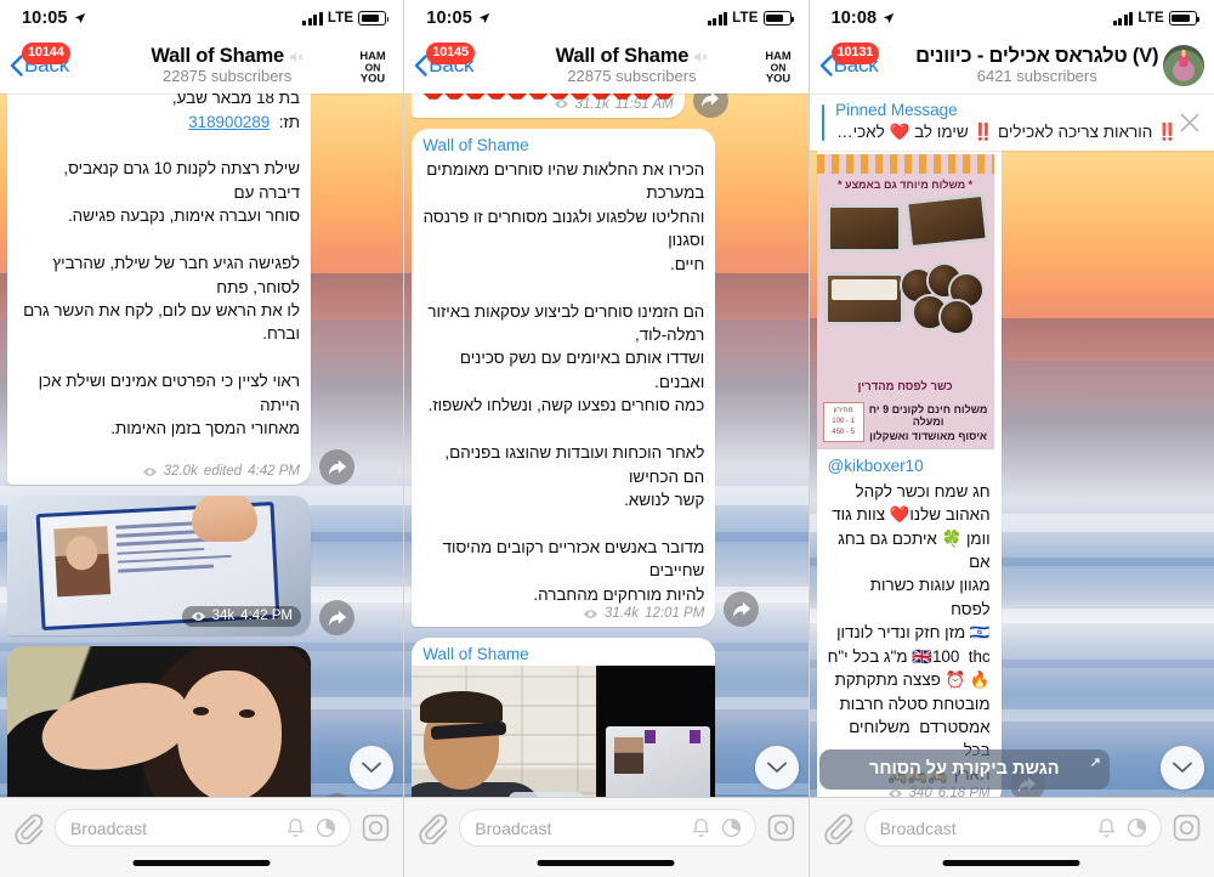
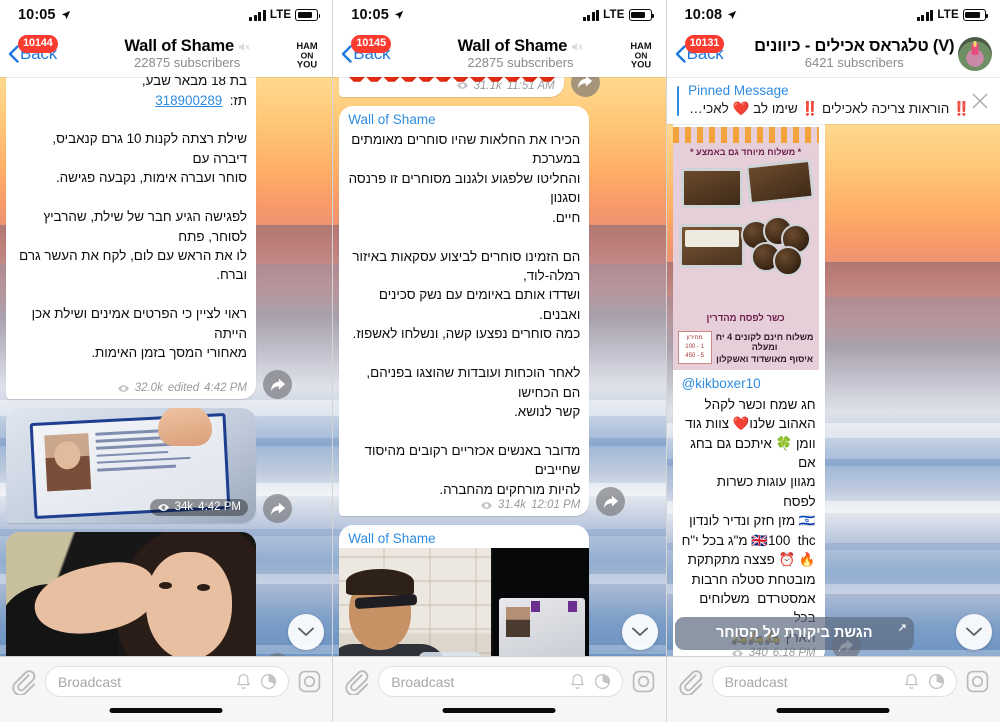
  10:05
  LTE
  Back
  10144
  Wall of Shame
  22875 subscribers
  HAM
  ON
  YOU
  בת 18 מבאר שבע,
  תז: 318900289
  שילת רצתה לקנות 10 גרם קנאביס, דיברה עם
  סוחר ועברה אימות, נקבעה פגישה.
  לפגישה הגיע חבר של שילת, שהרביץ לסוחר, פתח
  לו את הראש עם לום, לקח את העשר גרם וברח.
  ראוי לציין כי הפרטים אמינים ושילת אכן הייתה
  מאחורי המסך בזמן האימות.
  32.0k
  edited
  4:42 PM
  34k
  4:42 PM
  Broadcast
  10:05
  LTE
  Back
  10145
  Wall of Shame
  22875 subscribers
  HAM
  ON
  YOU
  31.1k
  11:51 AM
  Wall of Shame
  הכירו את החלאות שהיו סוחרים מאומתים במערכת
  והחליטו שלפגוע ולגנוב מסוחרים זו פרנסה וסגנון
  חיים.
  הם הזמינו סוחרים לביצוע עסקאות באיזור
  רמלה-לוד,
  ושדדו אותם באיומים עם נשק סכינים ואבנים.
  כמה סוחרים נפצעו קשה, ונשלחו לאשפוז.
  לאחר הוכחות ועובדות שהוצגו בפניהם, הם הכחישו
  קשר לנושא.
  מדובר באנשים אכזריים רקובים מהיסוד שחייבים
  להיות מורחקים מהחברה.
  31.4k
  12:01 PM
  Wall of Shame
  Broadcast
  10:08
  LTE
  Back
  10131
  טלגראס אכילים - כיוונים (V)
  6421 subscribers
  Pinned Message
  ‼️ הוראות צריכה לאכילים ‼️ שימו לב ❤️ לאכילים
  * משלוח מיוחד גם באמצע *
  כשר לפסח מהדרין
- משלוח חינם לקונים 9 יח ומעלה
+ משלוח חינם לקונים 4 יח ומעלה
  איסוף מאושדוד ואשקלון
  @kikboxer10
  חג שמח וכשר לקהל
  האהוב שלנו❤️ צוות גוד
  וומן 🍀 איתכם גם בחג אם
  מגוון עוגות כשרות לפסח
  🇮🇱 מזן חזק ונדיר לונדון
  🇬🇧100 thc מ"ג בכל י"ח
  🔥 ⏰ פצצה מתקתקת
  מובטחת סטלה חרבות
  אמסטרדם משלוחים בכל
  הארץ 🛵🛵🛵
  340
  6:18 PM
  ↗
  הגשת ביקורת על הסוחר
  Broadcast
